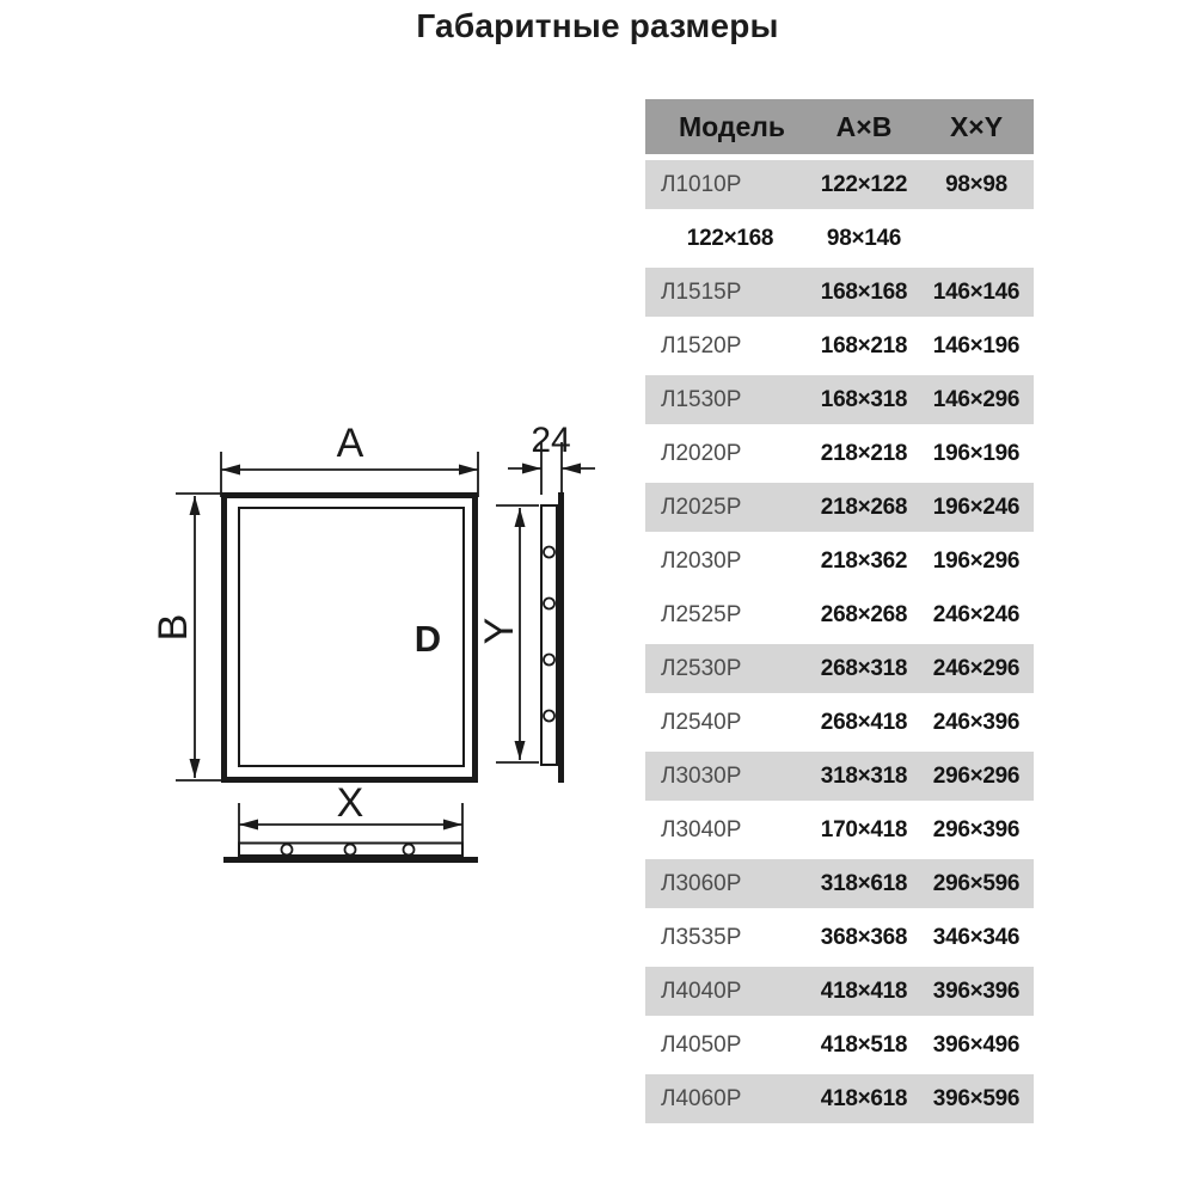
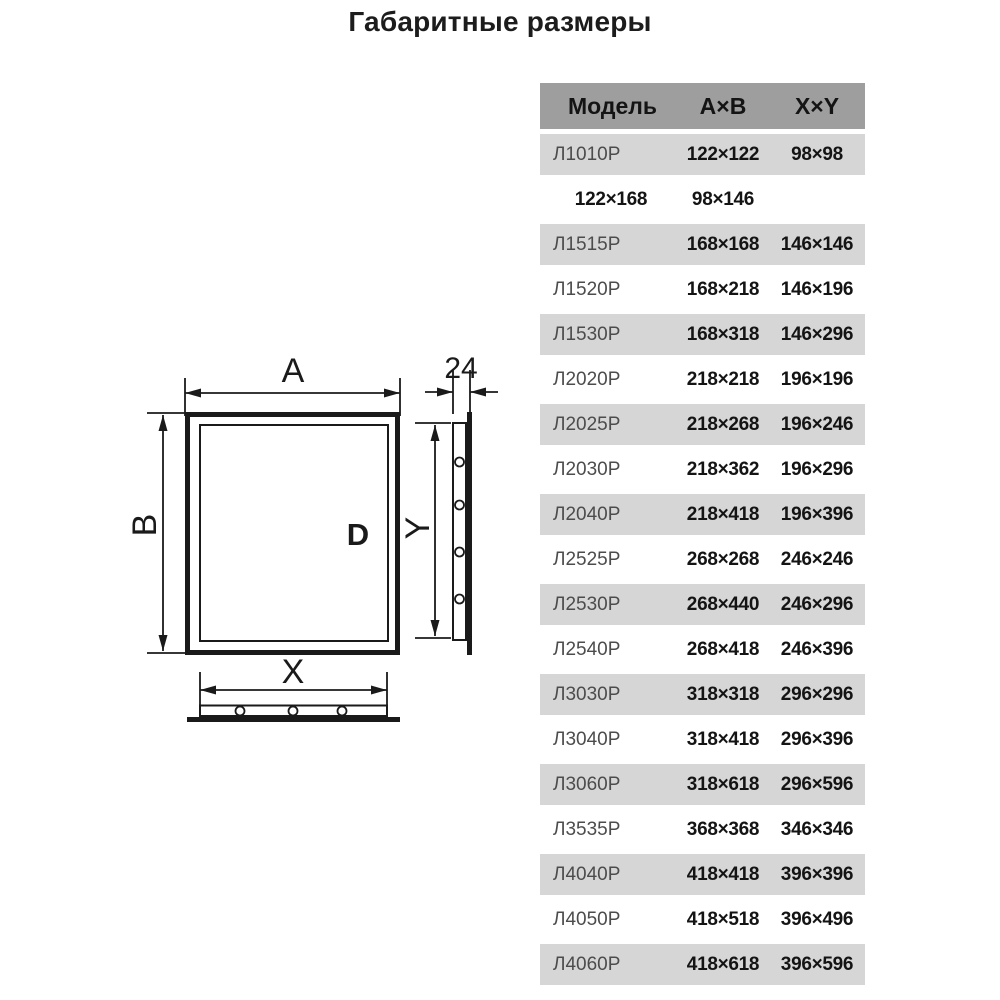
  Габаритные размеры
  D
  A
  X
  24
  Модель
  A×B
  X×Y
  Л1010Р
  122×122
  98×98
  122×168
  98×146
  Л1515Р
  168×168
  146×146
  Л1520Р
  168×218
  146×196
  Л1530Р
  168×318
  146×296
  Л2020Р
  218×218
  196×196
  Л2025Р
  218×268
  196×246
  Л2030Р
  218×362
  196×296
+ Л2040Р
+ 218×418
+ 196×396
  Л2525Р
  268×268
  246×246
  Л2530Р
- 268×318
+ 268×440
  246×296
  Л2540Р
  268×418
  246×396
  Л3030Р
  318×318
  296×296
  Л3040Р
- 170×418
+ 318×418
  296×396
  Л3060Р
  318×618
  296×596
  Л3535Р
  368×368
  346×346
  Л4040Р
  418×418
  396×396
  Л4050Р
  418×518
  396×496
  Л4060Р
  418×618
  396×596
